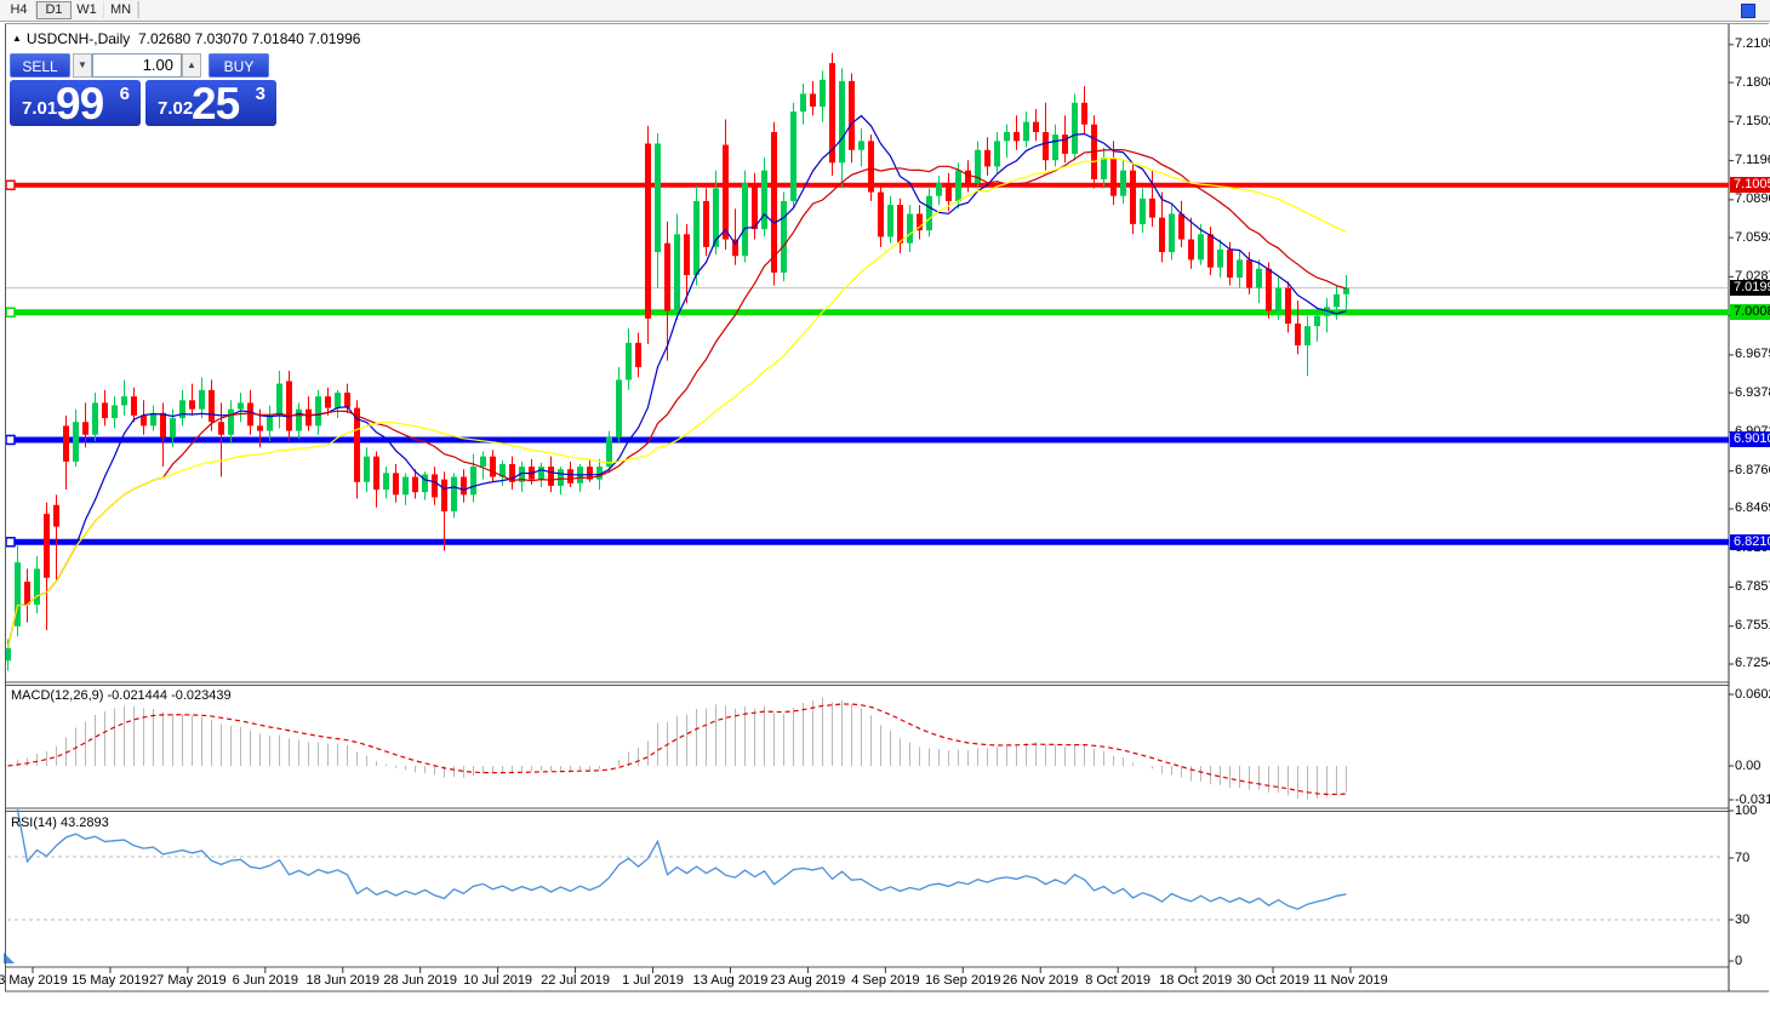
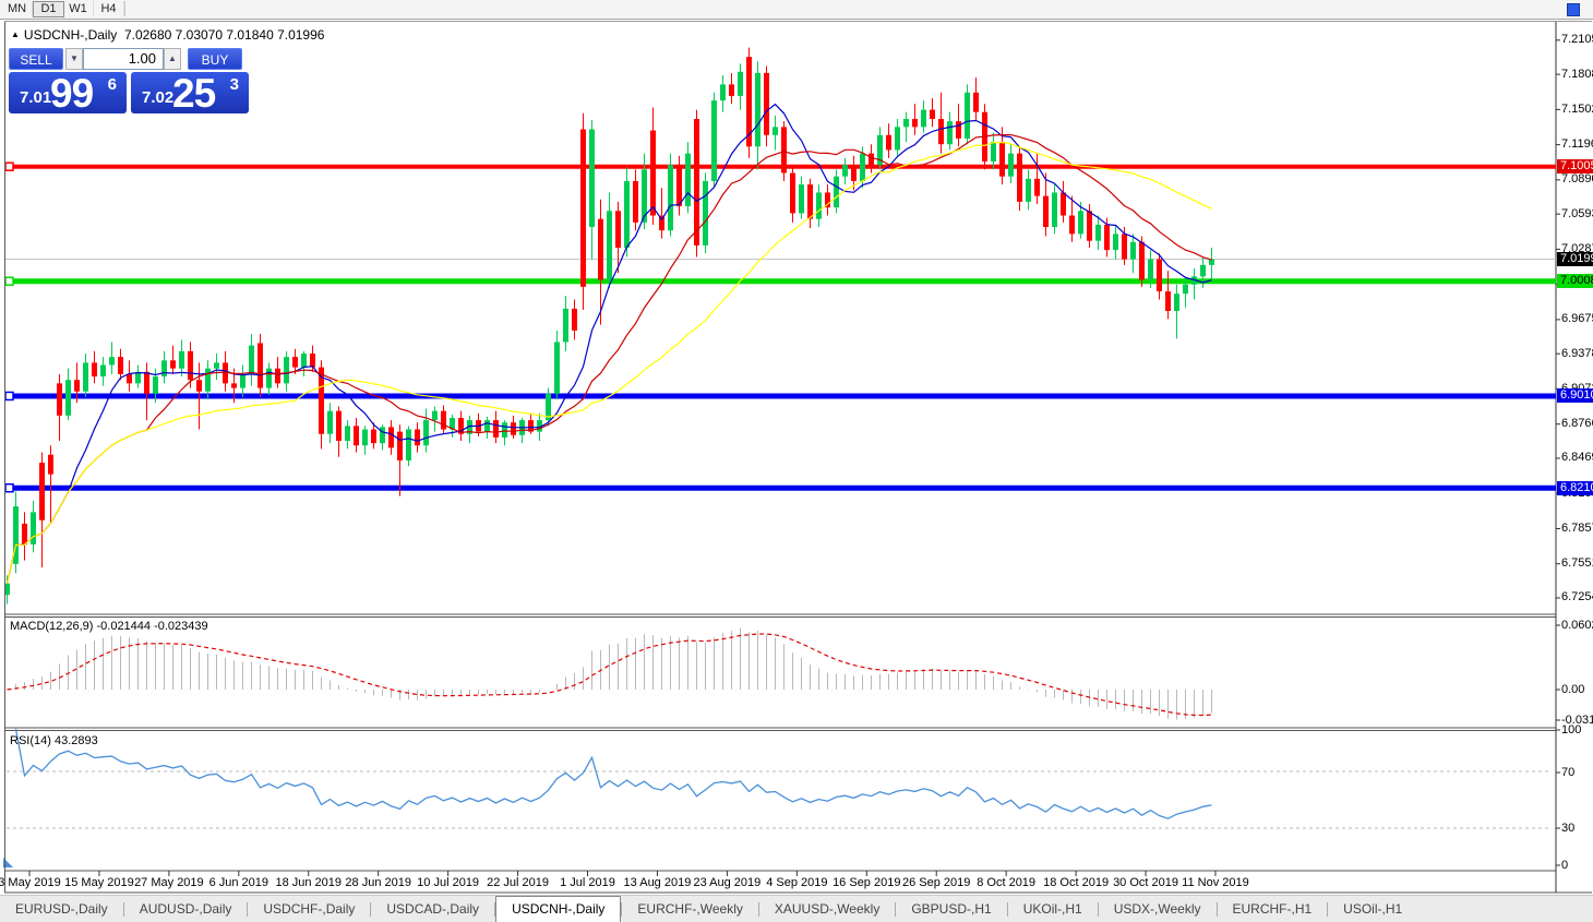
- H4
+ MN
  D1
  W1
- MN
+ H4
  ▲ USDCNH-,Daily 7.02680 7.03070 7.01840 7.01996
  SELL
  ▼
  1.00
  ▲
  BUY
  7.01
  99
  6
  7.02
  25
  3
  MACD(12,26,9) -0.021444 -0.023439
  RSI(14) 43.2893
  7.210
  7.180
  7.150
  7.119
  7.089
  7.059
  7.028
  6.967
  6.937
  6.876
  6.846
  6.785
  6.755
  6.725
  0.00
  -0.031
  100
  70
  30
  0
  7.100
  7.000
  6.901
  6.821
  7.019
  3 May 2019
  15 May 2019
  27 May 2019
  6 Jun 2019
  18 Jun 2019
  28 Jun 2019
  10 Jul 2019
  22 Jul 2019
  1 Jul 2019
  13 Aug 2019
  23 Aug 2019
  4 Sep 2019
  16 Sep 2019
- 26 Nov 2019
+ 26 Sep 2019
  8 Oct 2019
  18 Oct 2019
  30 Oct 2019
  11 Nov 2019
+ EURUSD-,Daily
+ AUDUSD-,Daily
+ USDCHF-,Daily
+ USDCAD-,Daily
+ USDCNH-,Daily
+ EURCHF-,Weekly
+ XAUUSD-,Weekly
+ GBPUSD-,H1
+ UKOil-,H1
+ USDX-,Weekly
+ EURCHF-,H1
+ USOil-,H1
